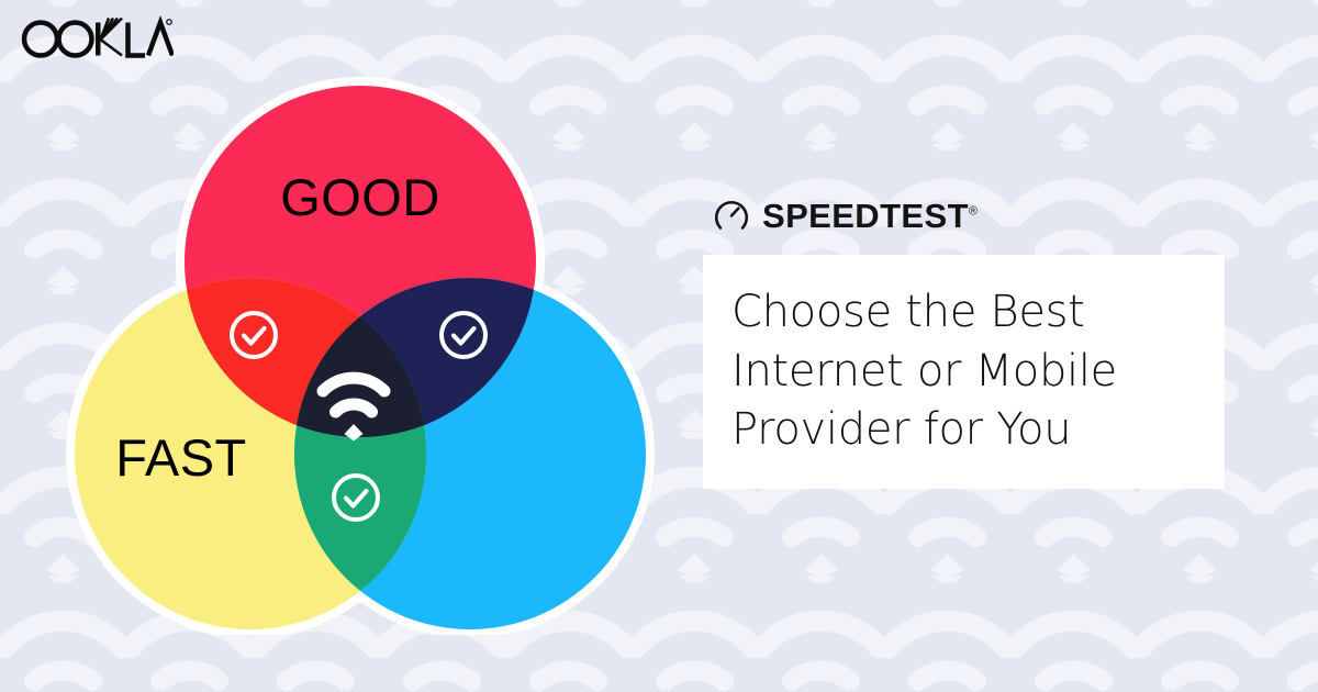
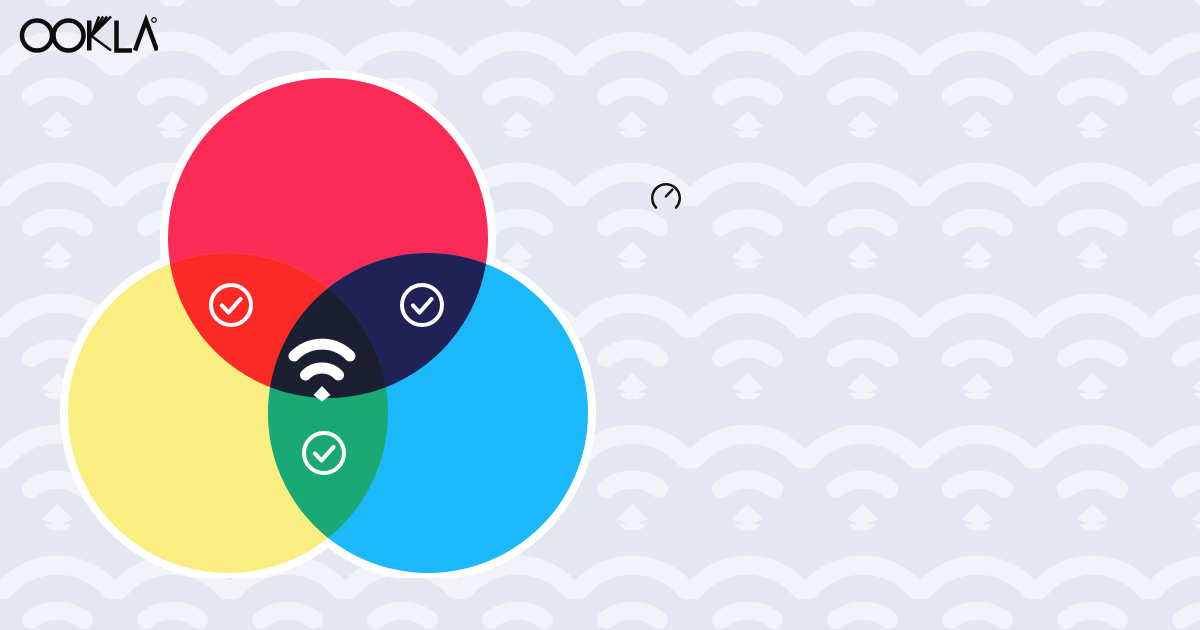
- GOOD
- FAST
- SPEEDTEST®
- Choose the Best
- Internet or Mobile
- Provider for You
